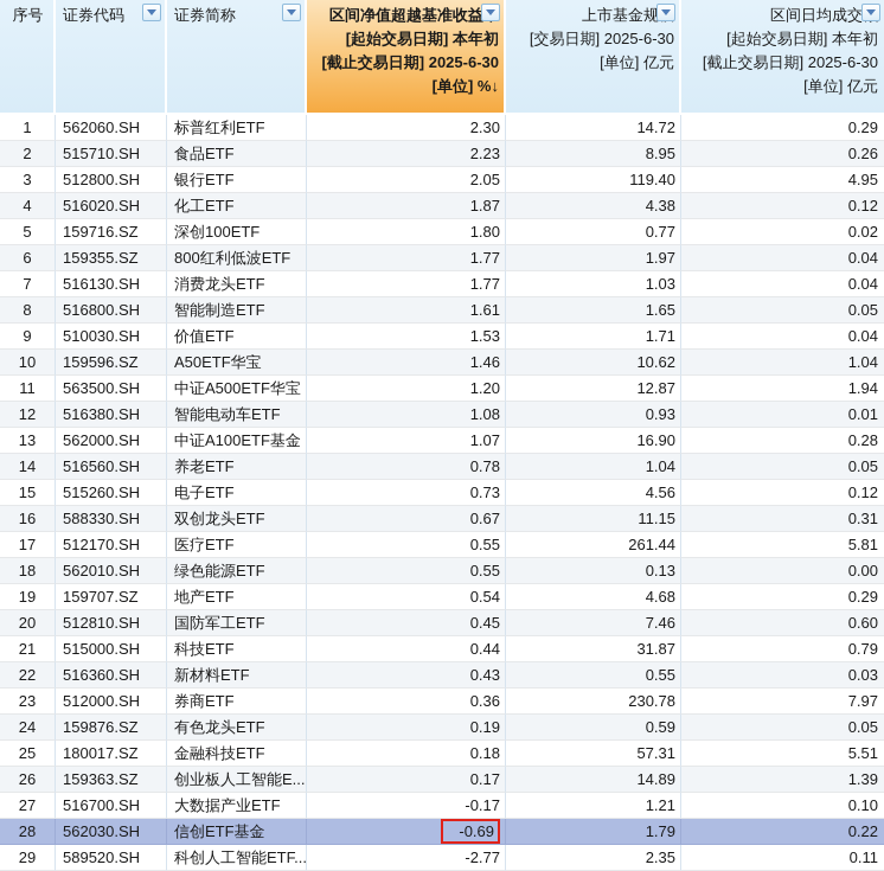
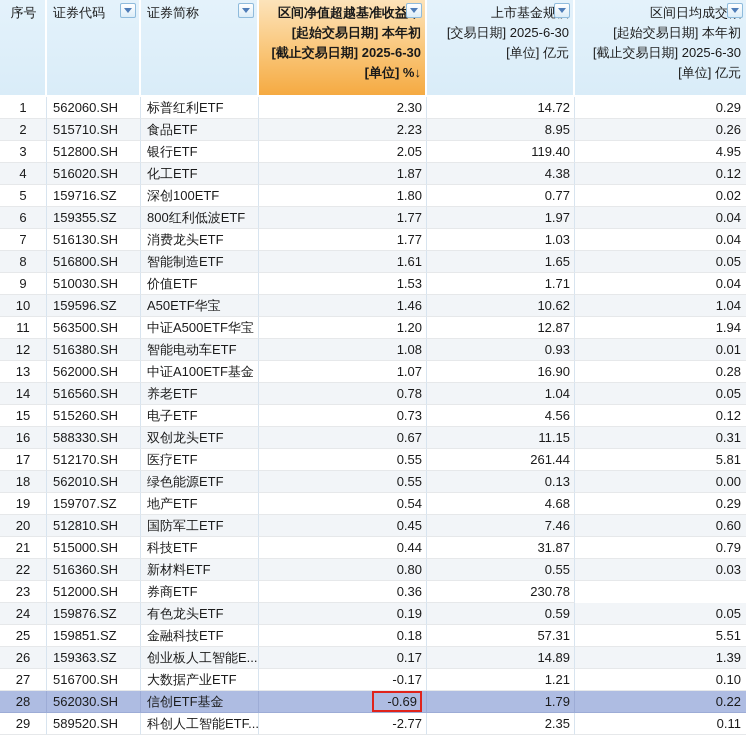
  序号
  证券代码
  证券简称
  区间净值超越基准收益
  [起始交易日期] 本年初
  [截止交易日期] 2025-6-30
  [单位] %↓
  上市基金规
  [交易日期] 2025-6-30
  [单位] 亿元
  区间日均成交
  [起始交易日期] 本年初
  [截止交易日期] 2025-6-30
  [单位] 亿元
  1
  562060.SH
  标普红利ETF
  2.30
  14.72
  0.29
  2
  515710.SH
  食品ETF
  2.23
  8.95
  0.26
  3
  512800.SH
  银行ETF
  2.05
  119.40
  4.95
  4
  516020.SH
  化工ETF
  1.87
  4.38
  0.12
  5
  159716.SZ
  深创100ETF
  1.80
  0.77
  0.02
  6
  159355.SZ
  800红利低波ETF
  1.77
  1.97
  0.04
  7
  516130.SH
  消费龙头ETF
  1.77
  1.03
  0.04
  8
  516800.SH
  智能制造ETF
  1.61
  1.65
  0.05
  9
  510030.SH
  价值ETF
  1.53
  1.71
  0.04
  10
  159596.SZ
  A50ETF华宝
  1.46
  10.62
  1.04
  11
  563500.SH
  中证A500ETF华宝
  1.20
  12.87
  1.94
  12
  516380.SH
  智能电动车ETF
  1.08
  0.93
  0.01
  13
  562000.SH
  中证A100ETF基金
  1.07
  16.90
  0.28
  14
  516560.SH
  养老ETF
  0.78
  1.04
  0.05
  15
  515260.SH
  电子ETF
  0.73
  4.56
  0.12
  16
  588330.SH
  双创龙头ETF
  0.67
  11.15
  0.31
  17
  512170.SH
  医疗ETF
  0.55
  261.44
  5.81
  18
  562010.SH
  绿色能源ETF
  0.55
  0.13
  0.00
  19
  159707.SZ
  地产ETF
  0.54
  4.68
  0.29
  20
  512810.SH
  国防军工ETF
  0.45
  7.46
  0.60
  21
  515000.SH
  科技ETF
  0.44
  31.87
  0.79
  22
  516360.SH
  新材料ETF
- 0.43
+ 0.80
  0.55
  0.03
  23
  512000.SH
  券商ETF
  0.36
  230.78
- 7.97
  24
  159876.SZ
  有色龙头ETF
  0.19
  0.59
  0.05
  25
- 180017.SZ
+ 159851.SZ
  金融科技ETF
  0.18
  57.31
  5.51
  26
  159363.SZ
  创业板人工智能E...
  0.17
  14.89
  1.39
  27
  516700.SH
  大数据产业ETF
  -0.17
  1.21
  0.10
  28
  562030.SH
  信创ETF基金
  -0.69
  1.79
  0.22
  29
  589520.SH
  科创人工智能ETF...
  -2.77
  2.35
  0.11
